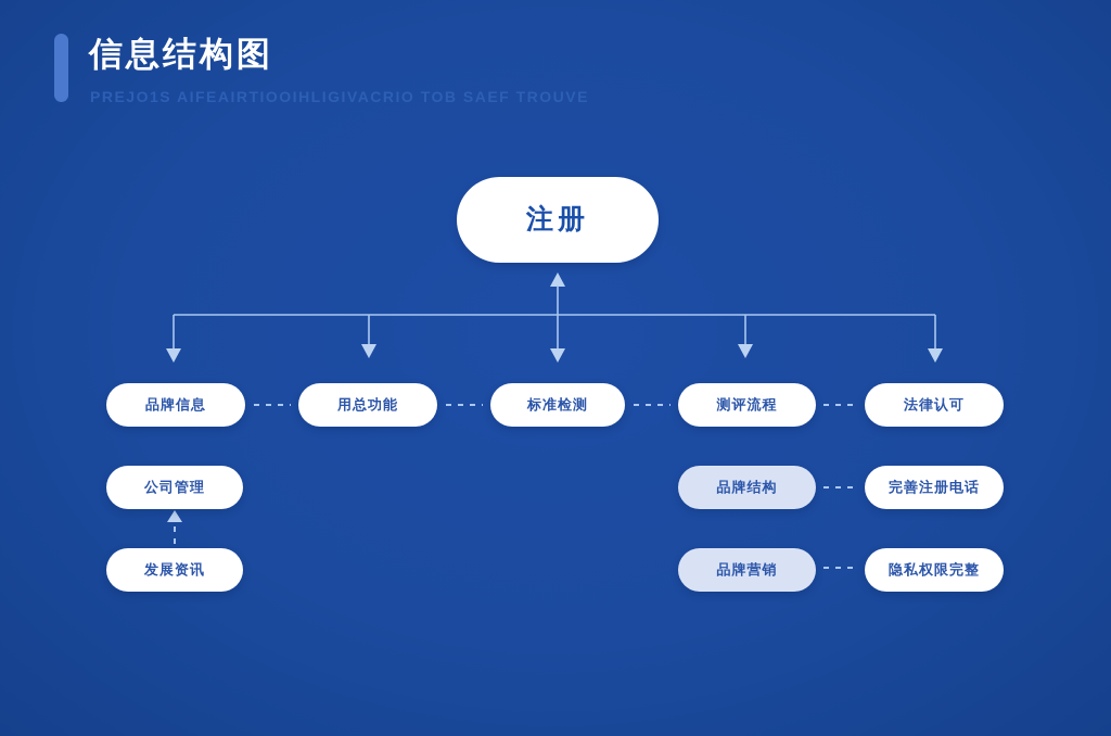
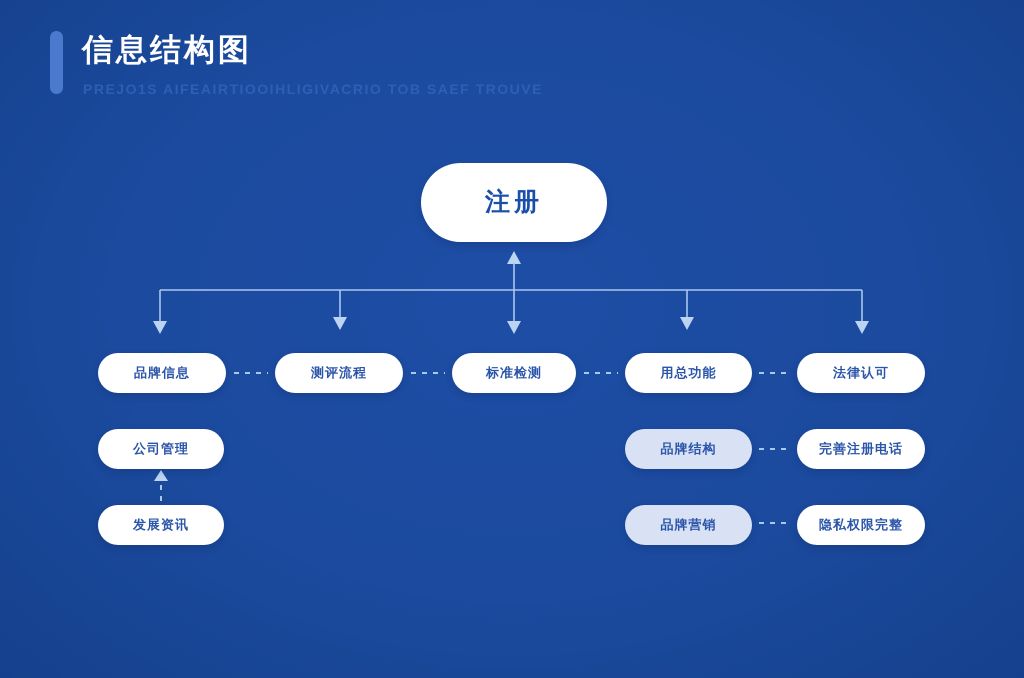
  信息结构图
  PREJO1S AIFEAIRTIOOIHLIGIVACRIO TOB SAEF TROUVE
  注册
  品牌信息
- 用总功能
+ 测评流程
  标准检测
- 测评流程
+ 用总功能
  法律认可
  公司管理
  发展资讯
  品牌结构
  完善注册电话
  品牌营销
  隐私权限完整
